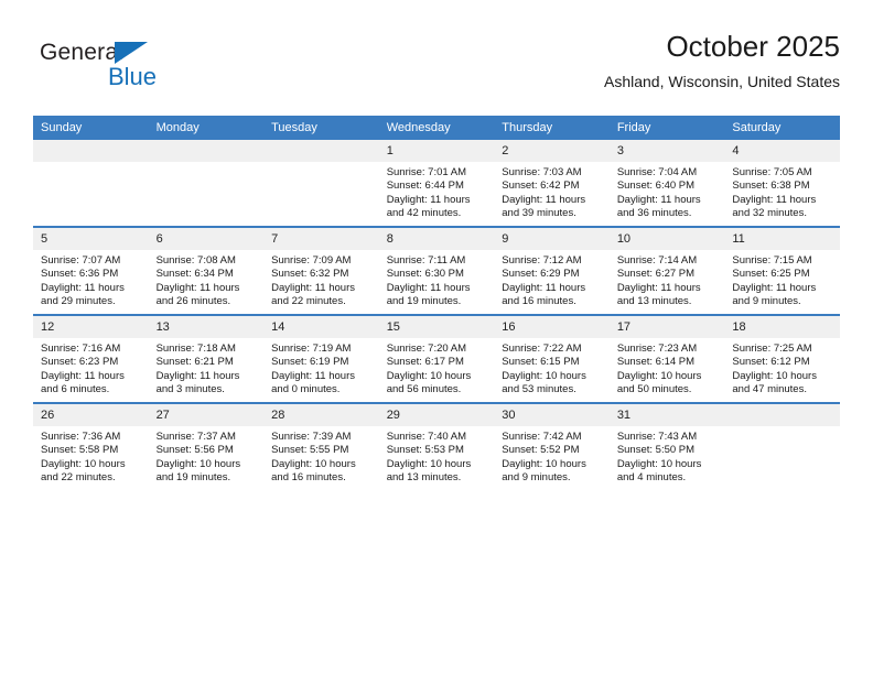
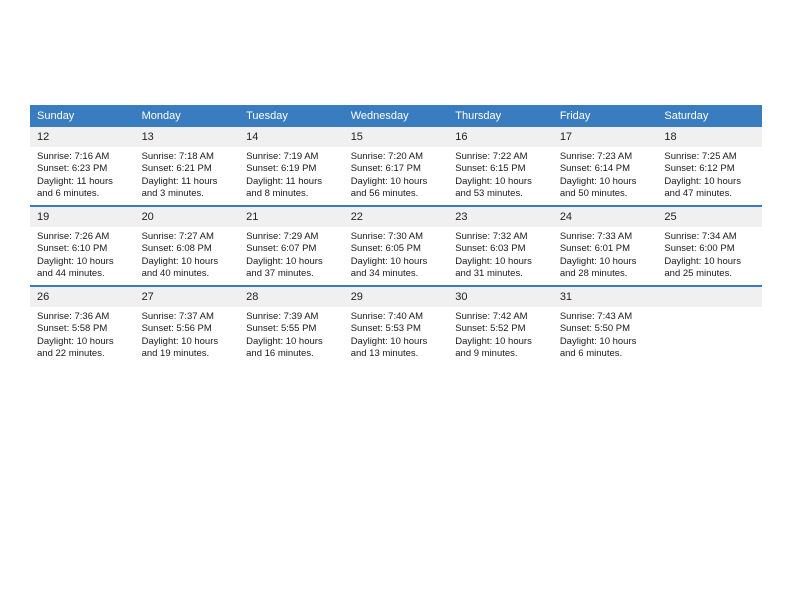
- General
- Blue
- October 2025
- Ashland, Wisconsin, United States
  Sunday	Monday	Tuesday	Wednesday	Thursday	Friday	Saturday
- 			1Sunrise: 7:01 AMSunset: 6:44 PMDaylight: 11 hours and 42 minutes.	2Sunrise: 7:03 AMSunset: 6:42 PMDaylight: 11 hours and 39 minutes.	3Sunrise: 7:04 AMSunset: 6:40 PMDaylight: 11 hours and 36 minutes.	4Sunrise: 7:05 AMSunset: 6:38 PMDaylight: 11 hours and 32 minutes.
- 5Sunrise: 7:07 AMSunset: 6:36 PMDaylight: 11 hours and 29 minutes.	6Sunrise: 7:08 AMSunset: 6:34 PMDaylight: 11 hours and 26 minutes.	7Sunrise: 7:09 AMSunset: 6:32 PMDaylight: 11 hours and 22 minutes.	8Sunrise: 7:11 AMSunset: 6:30 PMDaylight: 11 hours and 19 minutes.	9Sunrise: 7:12 AMSunset: 6:29 PMDaylight: 11 hours and 16 minutes.	10Sunrise: 7:14 AMSunset: 6:27 PMDaylight: 11 hours and 13 minutes.	11Sunrise: 7:15 AMSunset: 6:25 PMDaylight: 11 hours and 9 minutes.
- 12Sunrise: 7:16 AMSunset: 6:23 PMDaylight: 11 hours and 6 minutes.	13Sunrise: 7:18 AMSunset: 6:21 PMDaylight: 11 hours and 3 minutes.	14Sunrise: 7:19 AMSunset: 6:19 PMDaylight: 11 hours and 0 minutes.	15Sunrise: 7:20 AMSunset: 6:17 PMDaylight: 10 hours and 56 minutes.	16Sunrise: 7:22 AMSunset: 6:15 PMDaylight: 10 hours and 53 minutes.	17Sunrise: 7:23 AMSunset: 6:14 PMDaylight: 10 hours and 50 minutes.	18Sunrise: 7:25 AMSunset: 6:12 PMDaylight: 10 hours and 47 minutes.
+ 12Sunrise: 7:16 AMSunset: 6:23 PMDaylight: 11 hours and 6 minutes.	13Sunrise: 7:18 AMSunset: 6:21 PMDaylight: 11 hours and 3 minutes.	14Sunrise: 7:19 AMSunset: 6:19 PMDaylight: 11 hours and 8 minutes.	15Sunrise: 7:20 AMSunset: 6:17 PMDaylight: 10 hours and 56 minutes.	16Sunrise: 7:22 AMSunset: 6:15 PMDaylight: 10 hours and 53 minutes.	17Sunrise: 7:23 AMSunset: 6:14 PMDaylight: 10 hours and 50 minutes.	18Sunrise: 7:25 AMSunset: 6:12 PMDaylight: 10 hours and 47 minutes.
+ 19Sunrise: 7:26 AMSunset: 6:10 PMDaylight: 10 hours and 44 minutes.	20Sunrise: 7:27 AMSunset: 6:08 PMDaylight: 10 hours and 40 minutes.	21Sunrise: 7:29 AMSunset: 6:07 PMDaylight: 10 hours and 37 minutes.	22Sunrise: 7:30 AMSunset: 6:05 PMDaylight: 10 hours and 34 minutes.	23Sunrise: 7:32 AMSunset: 6:03 PMDaylight: 10 hours and 31 minutes.	24Sunrise: 7:33 AMSunset: 6:01 PMDaylight: 10 hours and 28 minutes.	25Sunrise: 7:34 AMSunset: 6:00 PMDaylight: 10 hours and 25 minutes.
- 26Sunrise: 7:36 AMSunset: 5:58 PMDaylight: 10 hours and 22 minutes.	27Sunrise: 7:37 AMSunset: 5:56 PMDaylight: 10 hours and 19 minutes.	28Sunrise: 7:39 AMSunset: 5:55 PMDaylight: 10 hours and 16 minutes.	29Sunrise: 7:40 AMSunset: 5:53 PMDaylight: 10 hours and 13 minutes.	30Sunrise: 7:42 AMSunset: 5:52 PMDaylight: 10 hours and 9 minutes.	31Sunrise: 7:43 AMSunset: 5:50 PMDaylight: 10 hours and 4 minutes.
+ 26Sunrise: 7:36 AMSunset: 5:58 PMDaylight: 10 hours and 22 minutes.	27Sunrise: 7:37 AMSunset: 5:56 PMDaylight: 10 hours and 19 minutes.	28Sunrise: 7:39 AMSunset: 5:55 PMDaylight: 10 hours and 16 minutes.	29Sunrise: 7:40 AMSunset: 5:53 PMDaylight: 10 hours and 13 minutes.	30Sunrise: 7:42 AMSunset: 5:52 PMDaylight: 10 hours and 9 minutes.	31Sunrise: 7:43 AMSunset: 5:50 PMDaylight: 10 hours and 6 minutes.
